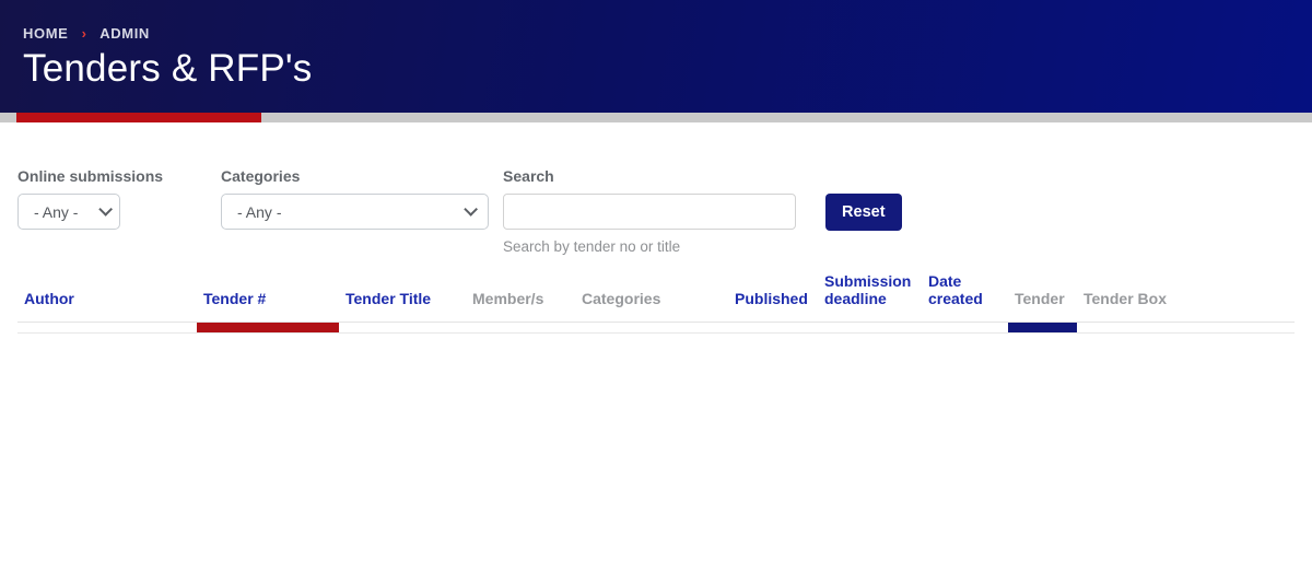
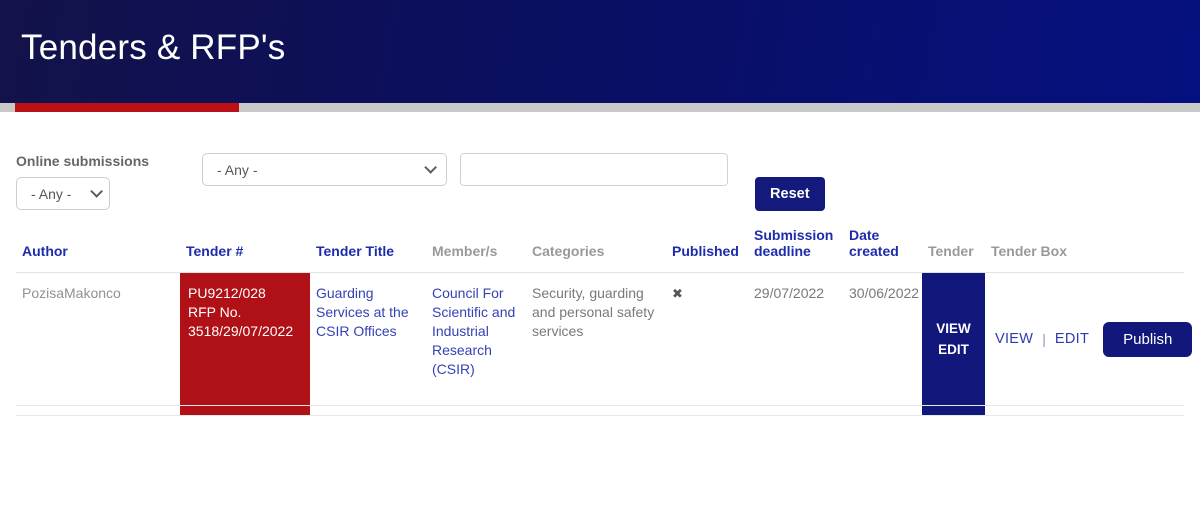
- HOME › ADMIN
  Tenders & RFP's
  Online submissions
  - Any -
- Categories
  - Any -
- Search
- Search by tender no or title
  Reset
  Author	Tender #	Tender Title	Member/s	Categories	Published	Submission deadline	Date created	Tender	Tender Box
+ PozisaMakonco	PU9212/028 RFP No. 3518/29/07/2022	Guarding Services at the CSIR Offices	Council For Scientific and Industrial Research (CSIR)	Security, guarding and personal safety services	✖	29/07/2022	30/06/2022	VIEW EDIT	VIEW | EDIT Publish
